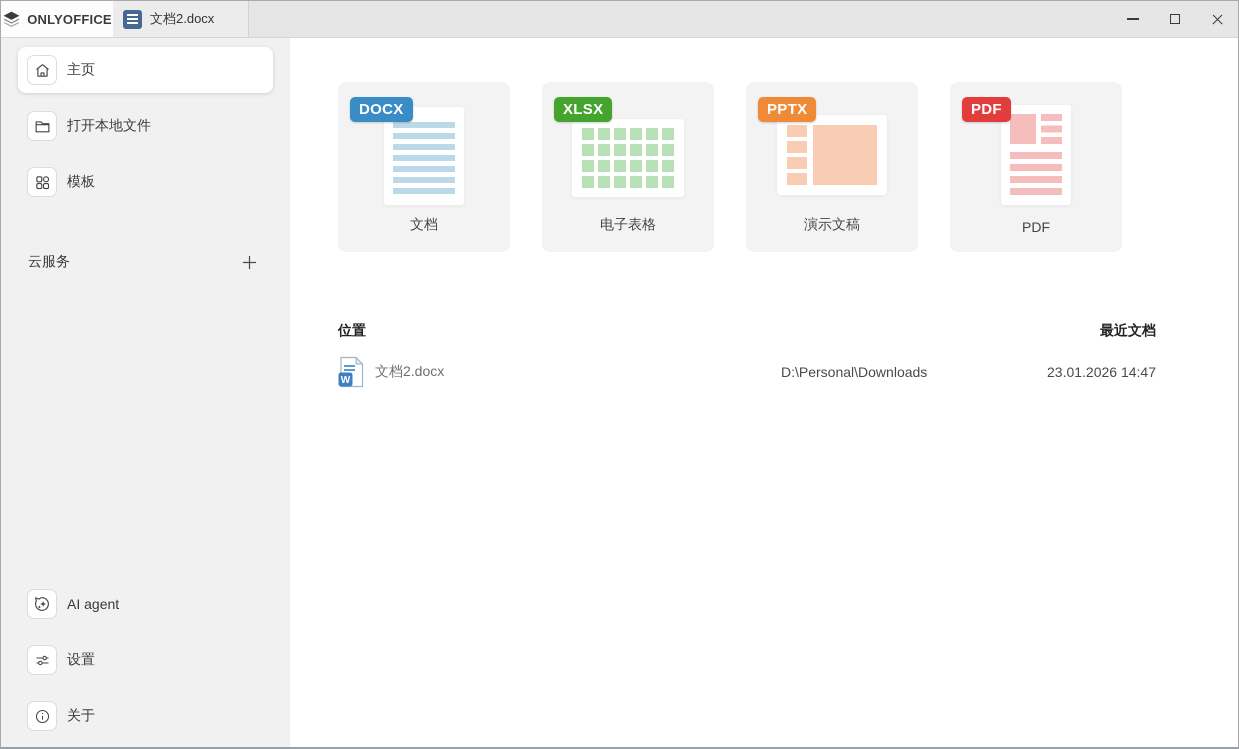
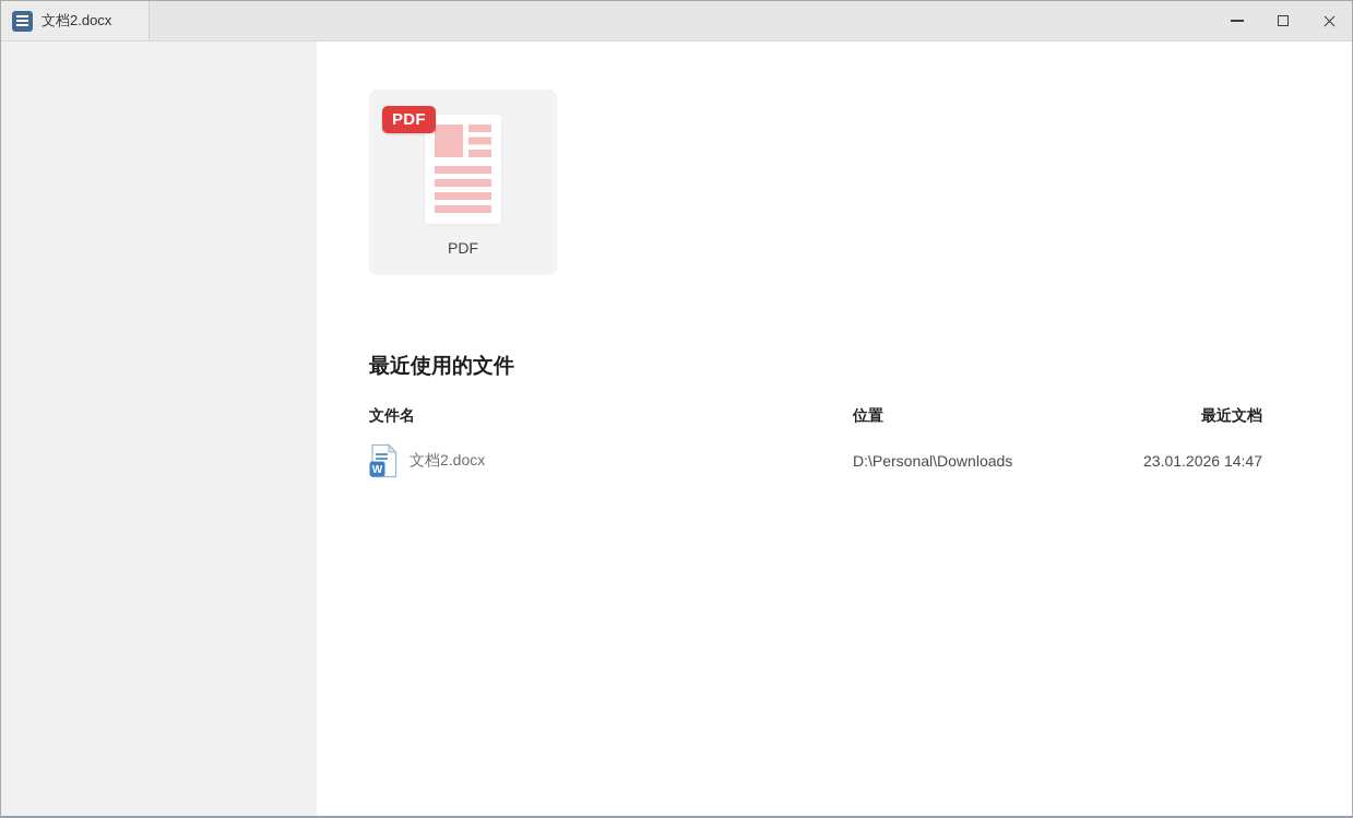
- ONLYOFFICE
  文档2.docx
- 主页
- 打开本地文件
- 模板
- 云服务
- AI agent
- 设置
- 关于
- DOCX
- 文档
- XLSX
- 电子表格
- PPTX
- 演示文稿
  PDF
  PDF
+ 最近使用的文件
+ 文件名
  位置
  最近文档
  W
  文档2.docx
  D:\Personal\Downloads
  23.01.2026 14:47
